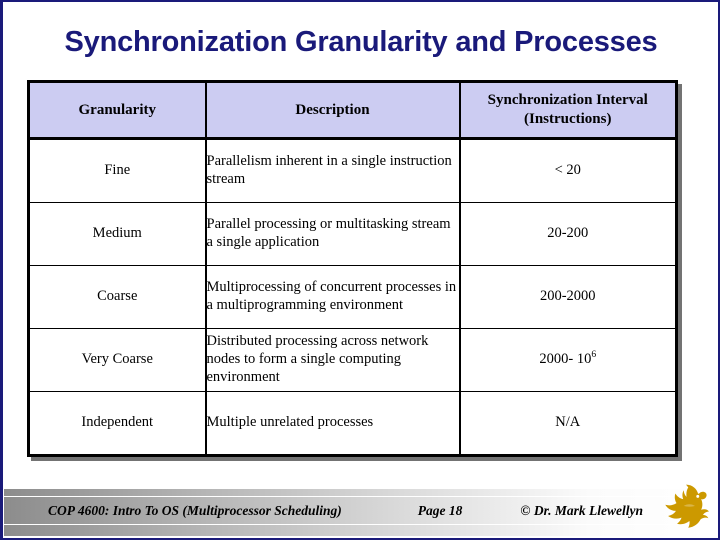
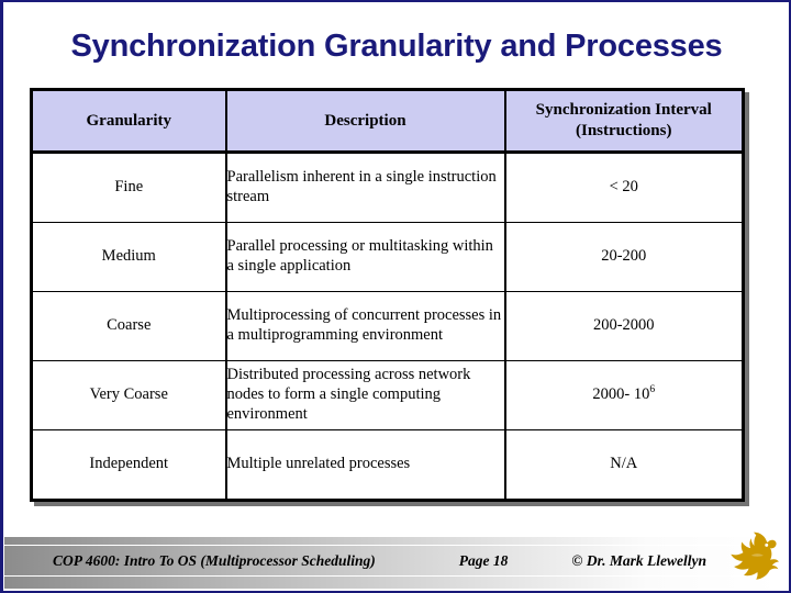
  Synchronization Granularity and Processes
  Granularity	Description	Synchronization Interval (Instructions)
  Fine	Parallelism inherent in a single instruction stream	< 20
- Medium	Parallel processing or multitasking stream a single application	20-200
+ Medium	Parallel processing or multitasking within a single application	20-200
  Coarse	Multiprocessing of concurrent processes in a multiprogramming environment	200-2000
  Very Coarse	Distributed processing across network nodes to form a single computing environment	2000- 106
  Independent	Multiple unrelated processes	N/A
  COP 4600: Intro To OS (Multiprocessor Scheduling)
  Page 18
  © Dr. Mark Llewellyn
